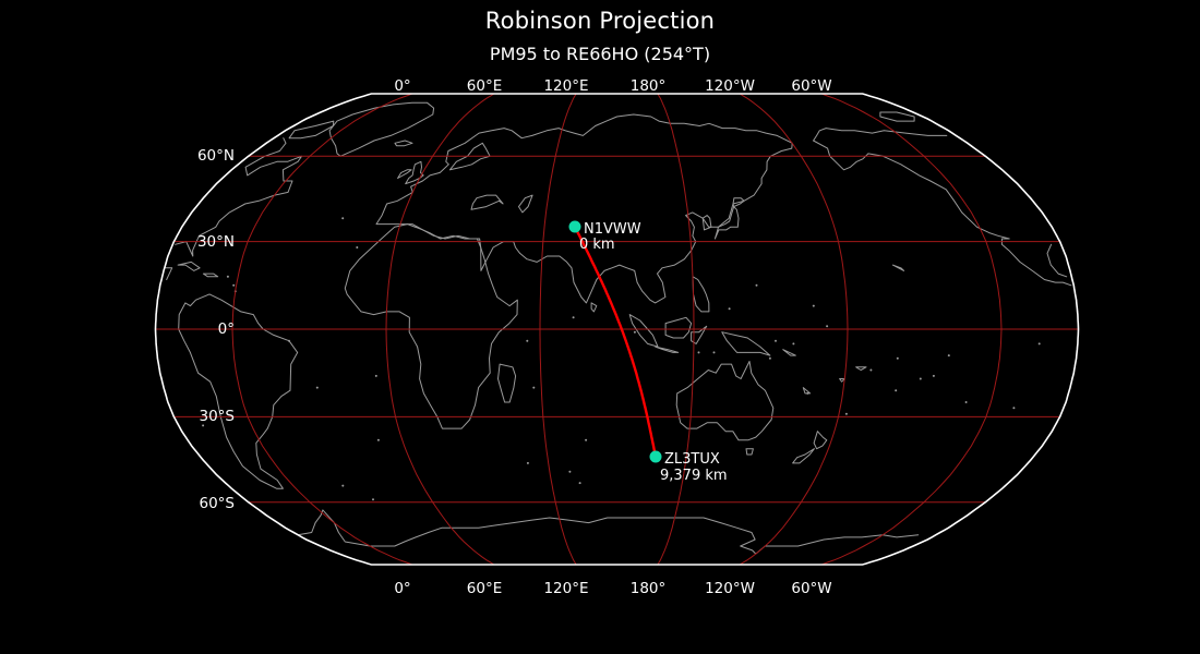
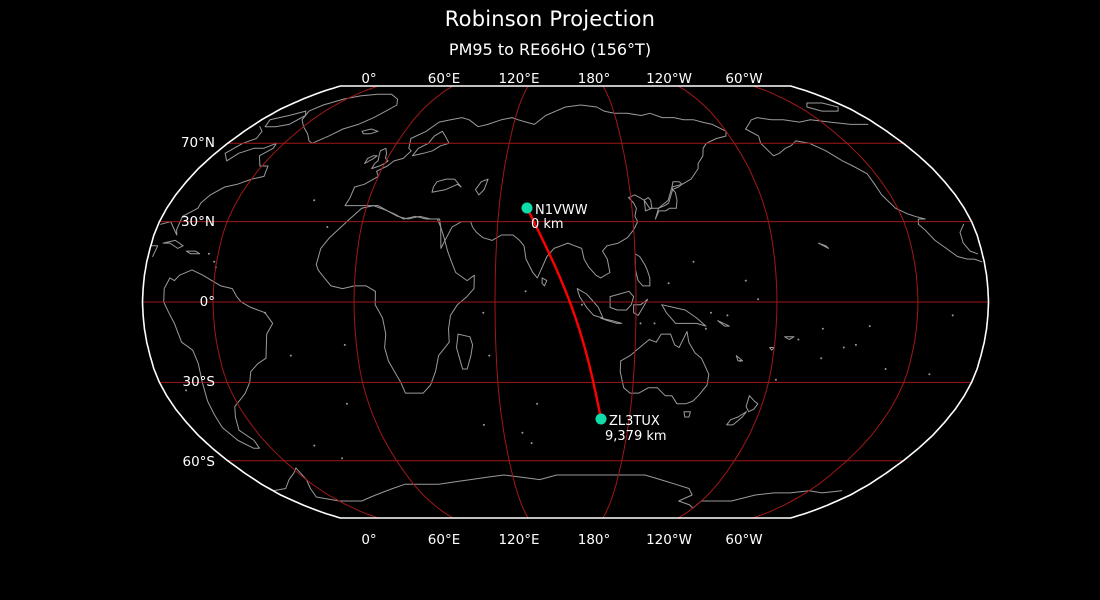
  Robinson Projection
- PM95 to RE66HO (254°T)
+ PM95 to RE66HO (156°T)
  0°
  60°E
  120°E
  180°
  120°W
  60°W
  0°
  60°E
  120°E
  180°
  120°W
  60°W
- 60°N
+ 70°N
  30°N
  0°
  30°S
  60°S
  N1VWW
  0 km
  ZL3TUX
  9,379 km
